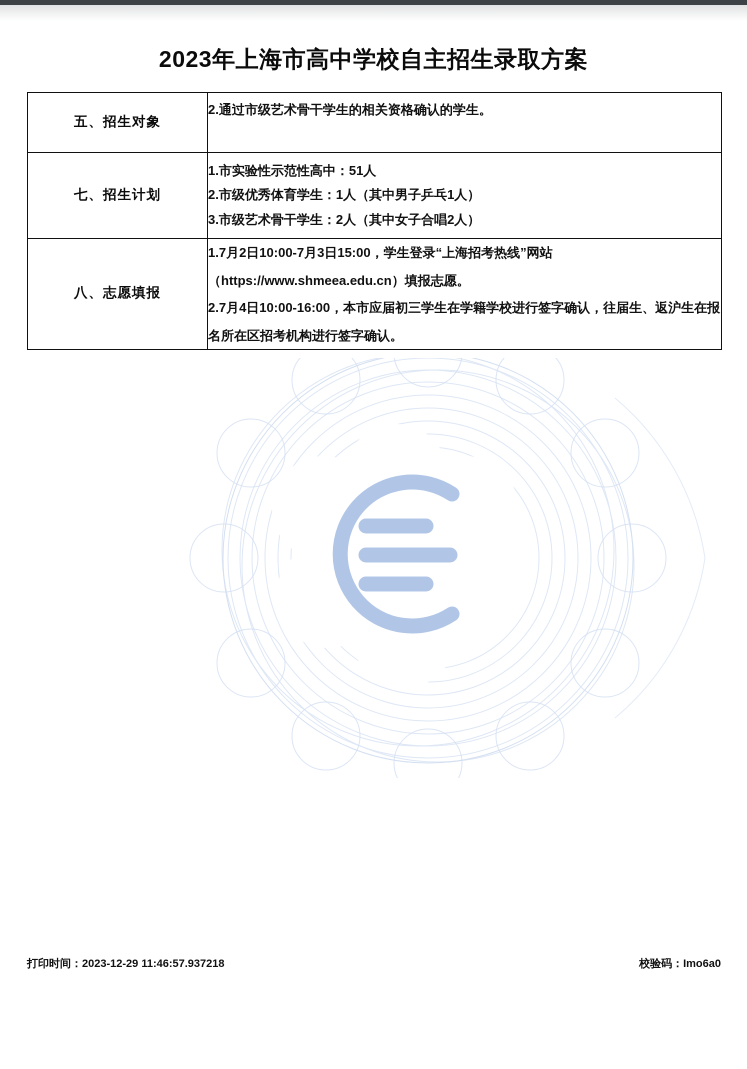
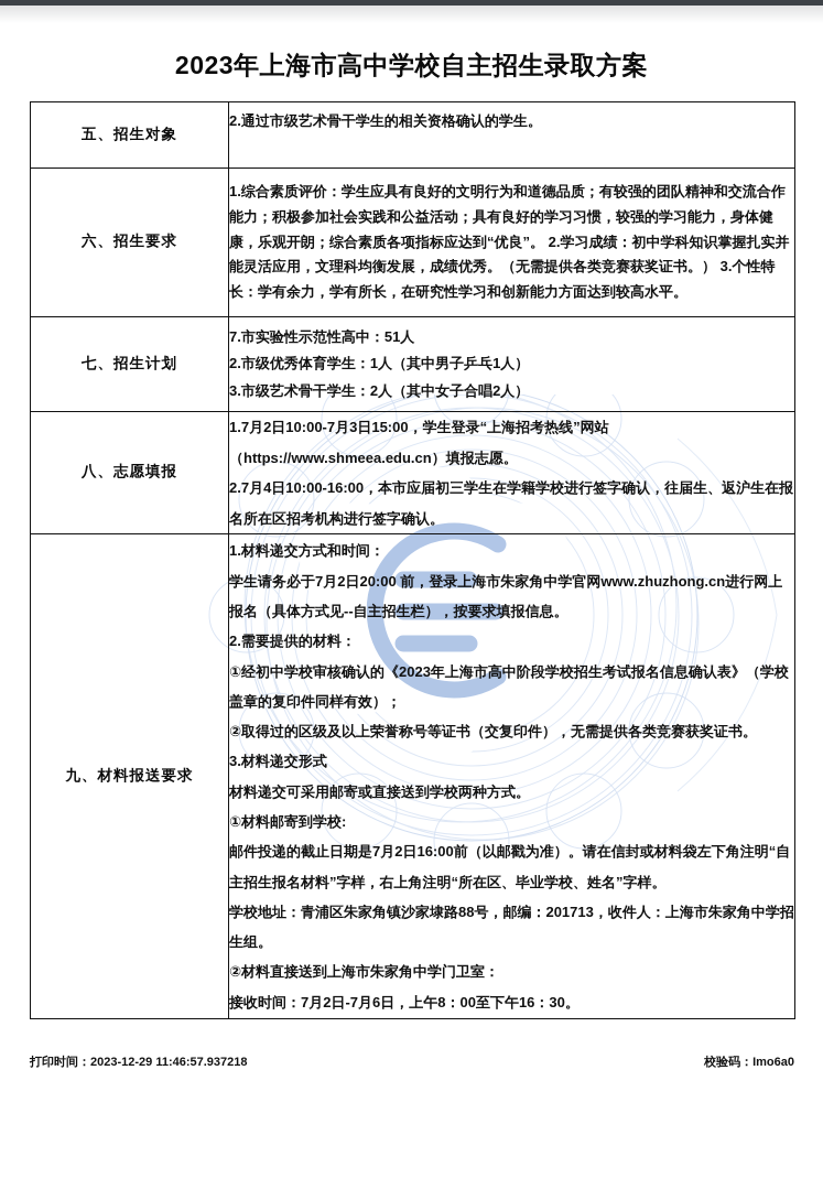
  2023年上海市高中学校自主招生录取方案
  五、招生对象	2.通过市级艺术骨干学生的相关资格确认的学生。
+ 六、招生要求	1.综合素质评价：学生应具有良好的文明行为和道德品质；有较强的团队精神和交流合作能力；积极参加社会实践和公益活动；具有良好的学习习惯，较强的学习能力，身体健康，乐观开朗；综合素质各项指标应达到“优良”。 2.学习成绩：初中学科知识掌握扎实并能灵活应用，文理科均衡发展，成绩优秀。（无需提供各类竞赛获奖证书。） 3.个性特长：学有余力，学有所长，在研究性学习和创新能力方面达到较高水平。
- 七、招生计划	1.市实验性示范性高中：51人 2.市级优秀体育学生：1人（其中男子乒乓1人） 3.市级艺术骨干学生：2人（其中女子合唱2人）
+ 七、招生计划	7.市实验性示范性高中：51人 2.市级优秀体育学生：1人（其中男子乒乓1人） 3.市级艺术骨干学生：2人（其中女子合唱2人）
  八、志愿填报	1.7月2日10:00-7月3日15:00，学生登录“上海招考热线”网站（https://www.shmeea.edu.cn）填报志愿。 2.7月4日10:00-16:00，本市应届初三学生在学籍学校进行签字确认，往届生、返沪生在报名所在区招考机构进行签字确认。
+ 九、材料报送要求	1.材料递交方式和时间： 学生请务必于7月2日20:00 前，登录上海市朱家角中学官网www.zhuzhong.cn进行网上报名（具体方式见--自主招生栏），按要求填报信息。 2.需要提供的材料： ①经初中学校审核确认的《2023年上海市高中阶段学校招生考试报名信息确认表》（学校盖章的复印件同样有效）； ②取得过的区级及以上荣誉称号等证书（交复印件），无需提供各类竞赛获奖证书。 3.材料递交形式 材料递交可采用邮寄或直接送到学校两种方式。 ①材料邮寄到学校: 邮件投递的截止日期是7月2日16:00前（以邮戳为准）。请在信封或材料袋左下角注明“自主招生报名材料”字样，右上角注明“所在区、毕业学校、姓名”字样。 学校地址：青浦区朱家角镇沙家埭路88号，邮编：201713，收件人：上海市朱家角中学招生组。 ②材料直接送到上海市朱家角中学门卫室： 接收时间：7月2日-7月6日，上午8：00至下午16：30。
  打印时间：2023-12-29 11:46:57.937218
  校验码：Imo6a0
